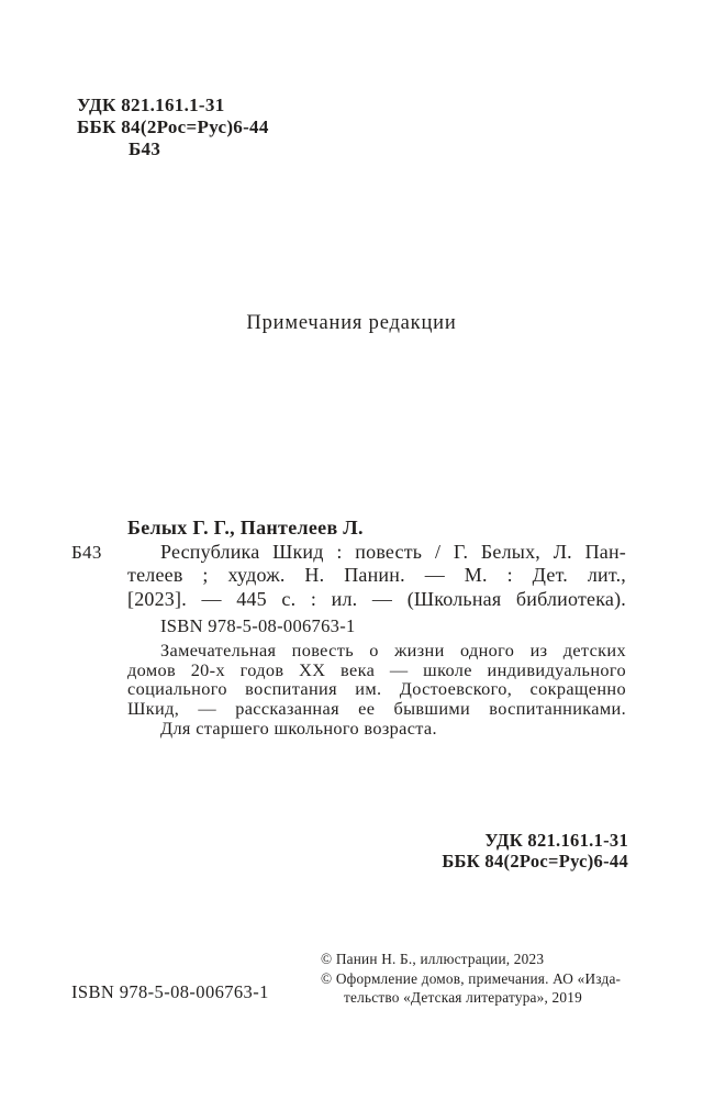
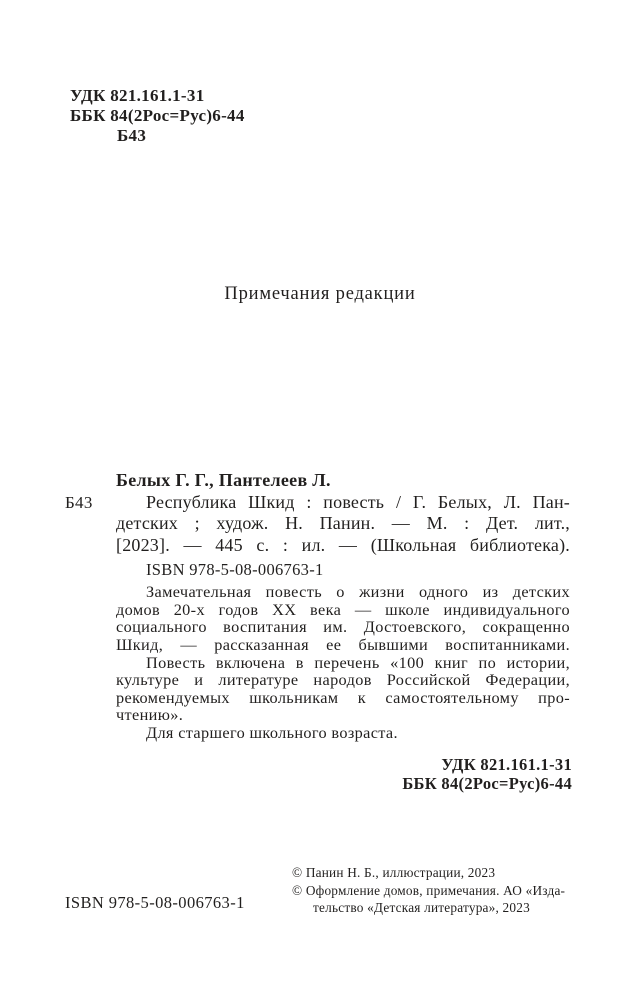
  УДК 821.161.1-31
  ББК 84(2Рос=Рус)6-44
  Б43
  Примечания редакции
  Б43
  Белых Г. Г., Пантелеев Л.
  Республика Шкид : повесть / Г. Белых, Л. Пан-
- телеев ; худож. Н. Панин. — М. : Дет. лит.,
+ детских ; худож. Н. Панин. — М. : Дет. лит.,
  [2023]. — 445 с. : ил. — (Школьная библиотека).
  ISBN 978-5-08-006763-1
  Замечательная повесть о жизни одного из детских
  домов 20-х годов XX века — школе индивидуального
  социального воспитания им. Достоевского, сокращенно
  Шкид, — рассказанная ее бывшими воспитанниками.
+ Повесть включена в перечень «100 книг по истории,
+ культуре и литературе народов Российской Федерации,
+ рекомендуемых школьникам к самостоятельному про-
+ чтению».
  Для старшего школьного возраста.
  УДК 821.161.1-31
  ББК 84(2Рос=Рус)6-44
  ISBN 978-5-08-006763-1
  © Панин Н. Б., иллюстрации, 2023
  © Оформление домов, примечания. АО «Изда-
- тельство «Детская литература», 2019
+ тельство «Детская литература», 2023
